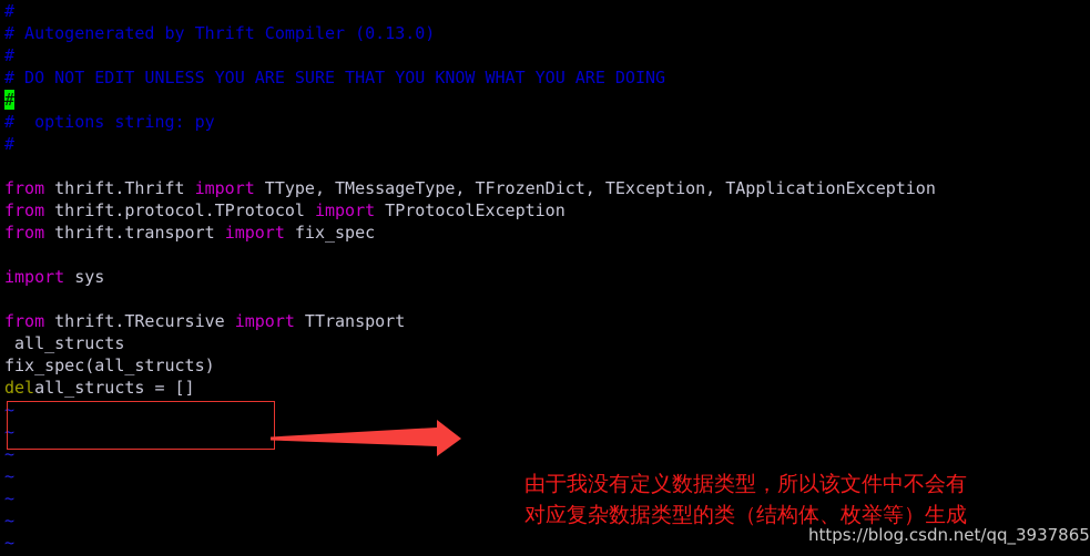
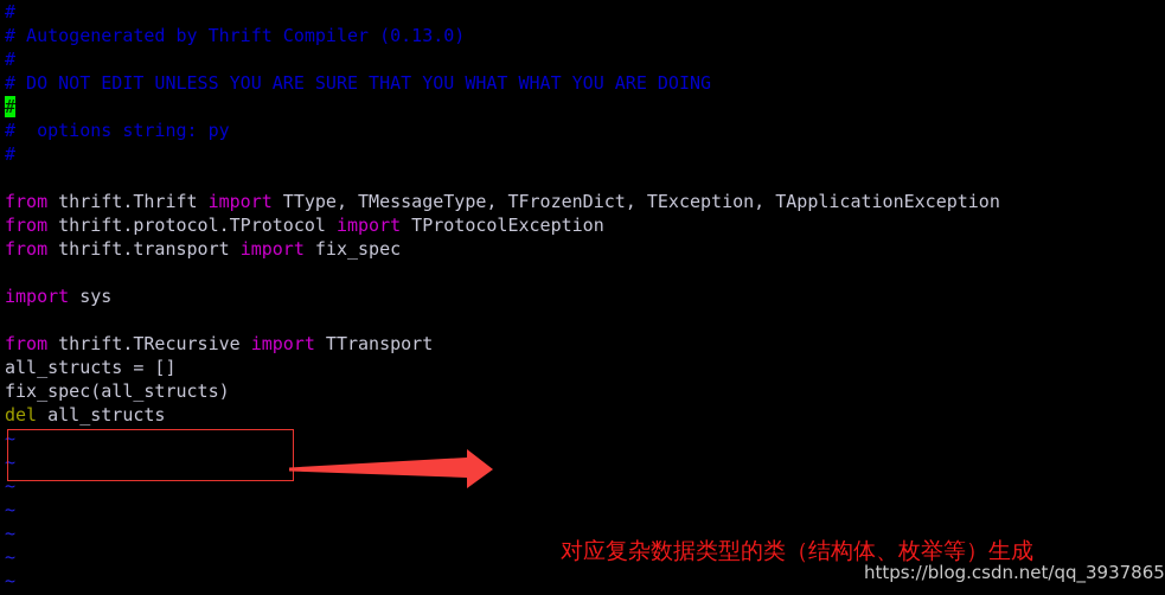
  #
  # Autogenerated by Thrift Compiler (0.13.0)
  #
- # DO NOT EDIT UNLESS YOU ARE SURE THAT YOU KNOW WHAT YOU ARE DOING
+ # DO NOT EDIT UNLESS YOU ARE SURE THAT YOU WHAT WHAT YOU ARE DOING
  #
  # options string: py
  #
  from thrift.Thrift import TType, TMessageType, TFrozenDict, TException, TApplicationException
  from thrift.protocol.TProtocol import TProtocolException
  from thrift.transport import fix_spec
  import sys
  from thrift.TRecursive import TTransport
- all_structs
+ all_structs = []
  fix_spec(all_structs)
- delall_structs = []
+ del all_structs
  ~
  ~
  ~
  ~
  ~
  ~
  ~
- 由于我没有定义数据类型，所以该文件中不会有
  对应复杂数据类型的类（结构体、枚举等）生成
  https://blog.csdn.net/qq_3937865
